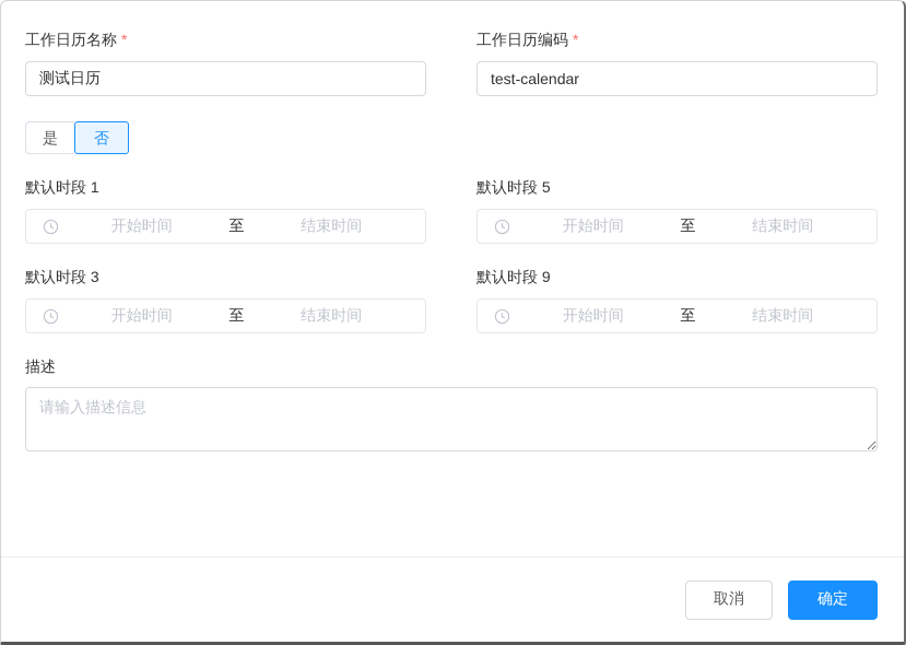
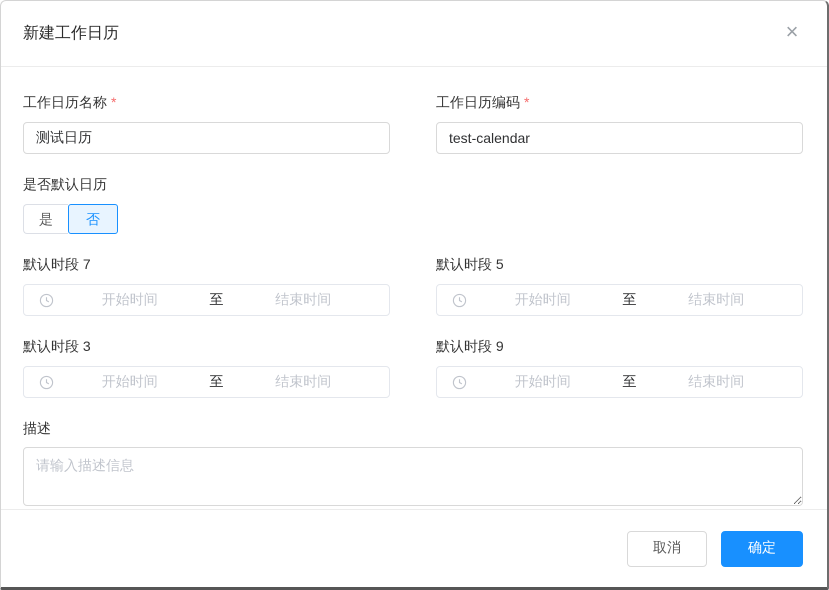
+ 新建工作日历
+ ×
  工作日历名称 *
  测试日历
  工作日历编码 *
  test-calendar
+ 是否默认日历
  是
  否
- 默认时段 1
+ 默认时段 7
  开始时间
  至
  结束时间
  默认时段 5
  开始时间
  至
  结束时间
  默认时段 3
  开始时间
  至
  结束时间
  默认时段 9
  开始时间
  至
  结束时间
  描述
  请输入描述信息
  取消
  确定
